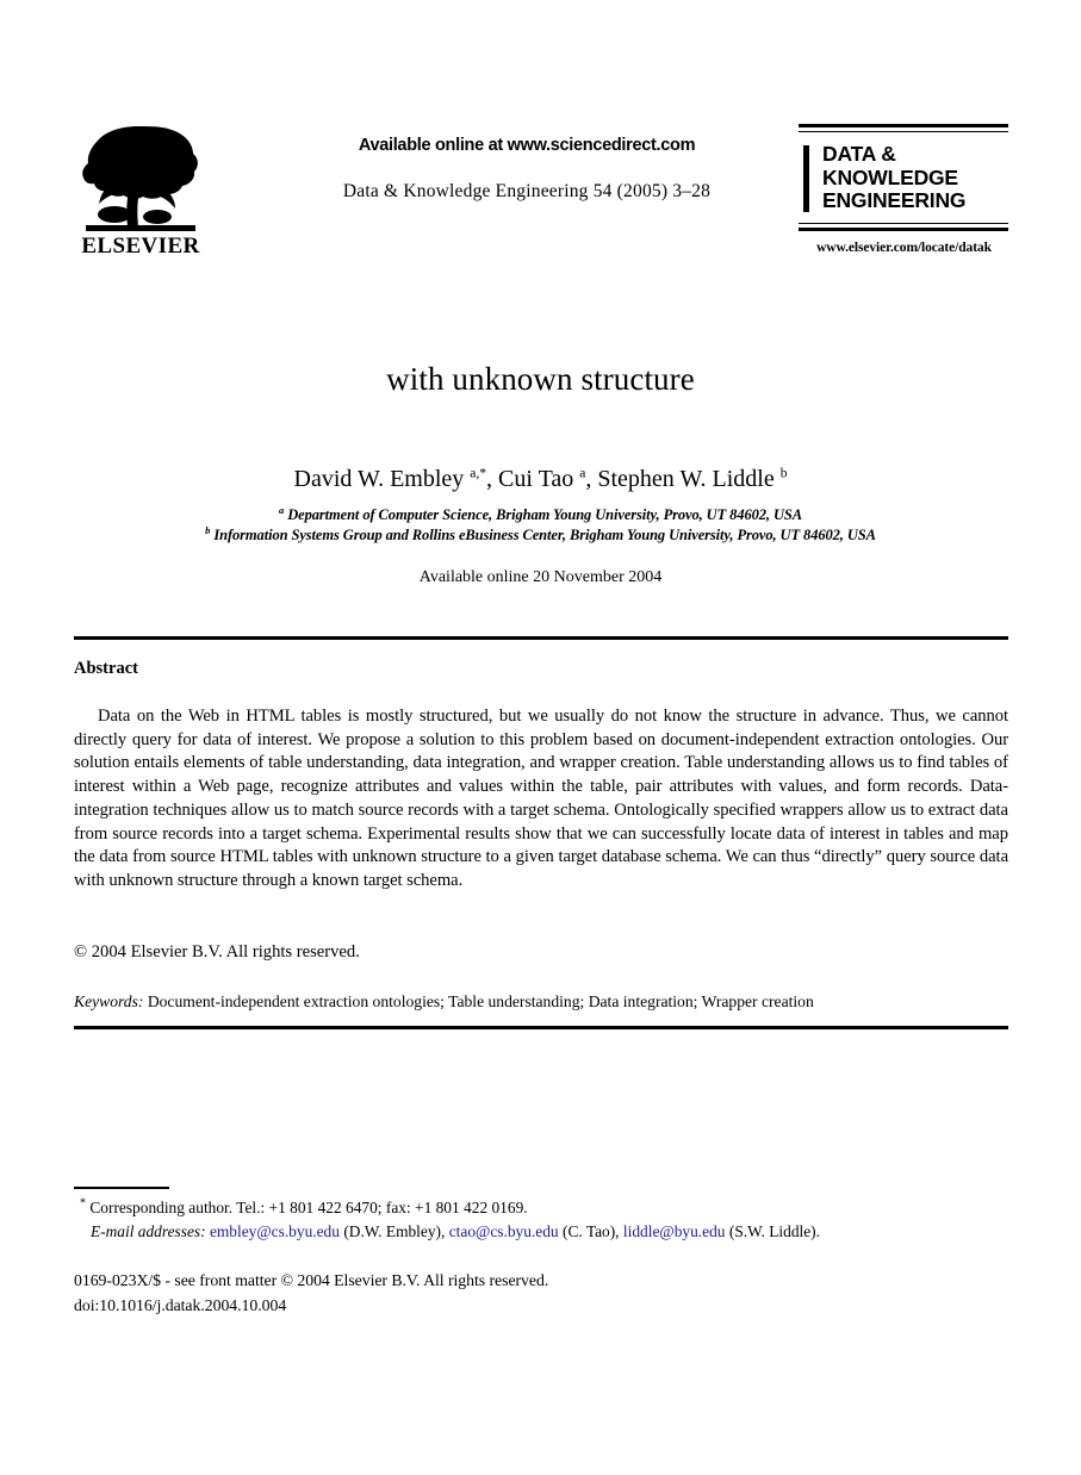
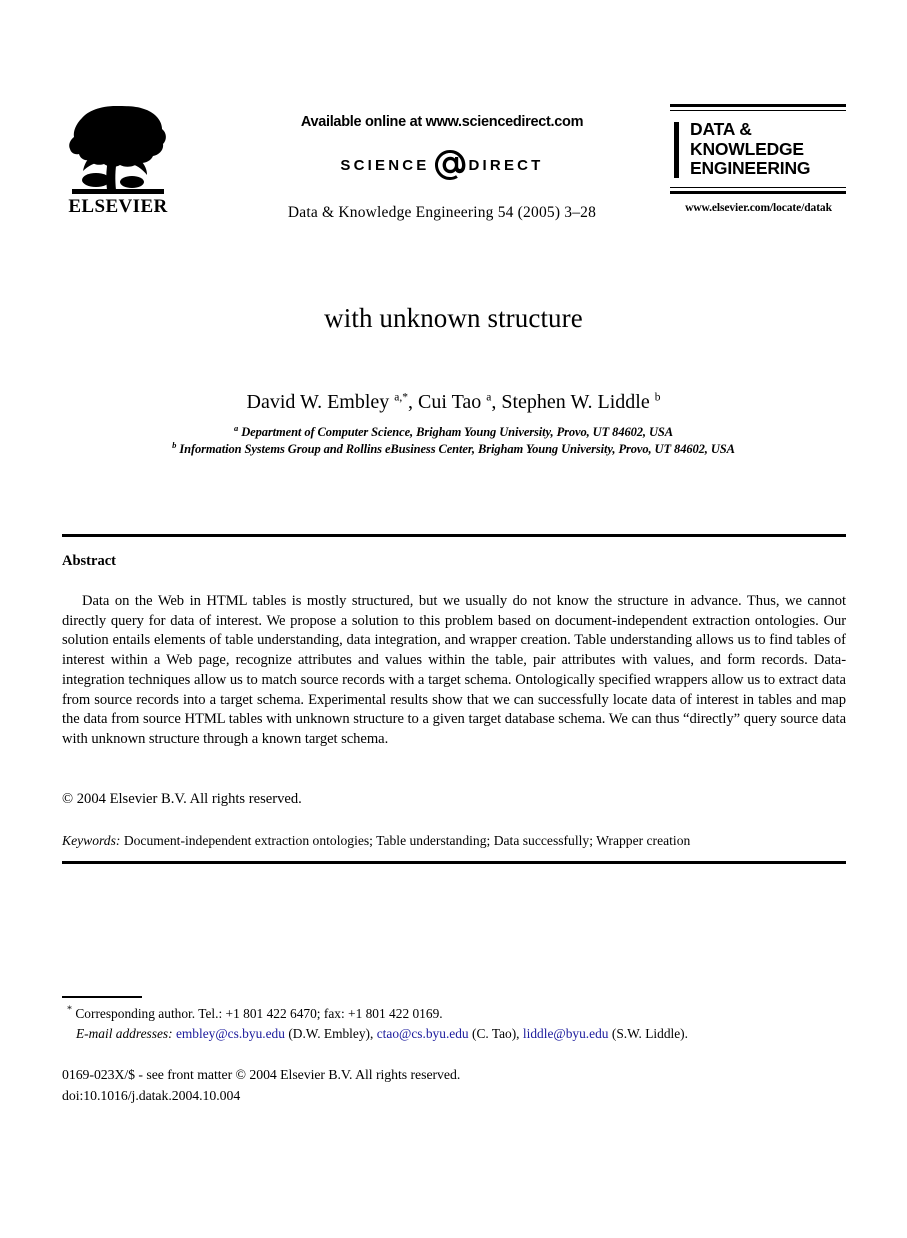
  ELSEVIER
  Available online at www.sciencedirect.com
+ SCIENCE
+ DIRECT
  Data & Knowledge Engineering 54 (2005) 3–28
  DATA &
  KNOWLEDGE
  ENGINEERING
  www.elsevier.com/locate/datak
  with unknown structure
  David W. Embley a,*, Cui Tao a, Stephen W. Liddle b
  a Department of Computer Science, Brigham Young University, Provo, UT 84602, USA
  b Information Systems Group and Rollins eBusiness Center, Brigham Young University, Provo, UT 84602, USA
- Available online 20 November 2004
  Abstract
  Data on the Web in HTML tables is mostly structured, but we usually do not know the structure in advance. Thus, we cannot directly query for data of interest. We propose a solution to this problem based on document-independent extraction ontologies. Our solution entails elements of table understanding, data integration, and wrapper creation. Table understanding allows us to find tables of interest within a Web page, recognize attributes and values within the table, pair attributes with values, and form records. Data-integration techniques allow us to match source records with a target schema. Ontologically specified wrappers allow us to extract data from source records into a target schema. Experimental results show that we can successfully locate data of interest in tables and map the data from source HTML tables with unknown structure to a given target database schema. We can thus “directly” query source data with unknown structure through a known target schema.
  © 2004 Elsevier B.V. All rights reserved.
- Keywords: Document-independent extraction ontologies; Table understanding; Data integration; Wrapper creation
+ Keywords: Document-independent extraction ontologies; Table understanding; Data successfully; Wrapper creation
  * Corresponding author. Tel.: +1 801 422 6470; fax: +1 801 422 0169.
  E-mail addresses: embley@cs.byu.edu (D.W. Embley), ctao@cs.byu.edu (C. Tao), liddle@byu.edu (S.W. Liddle).
  0169-023X/$ - see front matter © 2004 Elsevier B.V. All rights reserved.
  doi:10.1016/j.datak.2004.10.004
